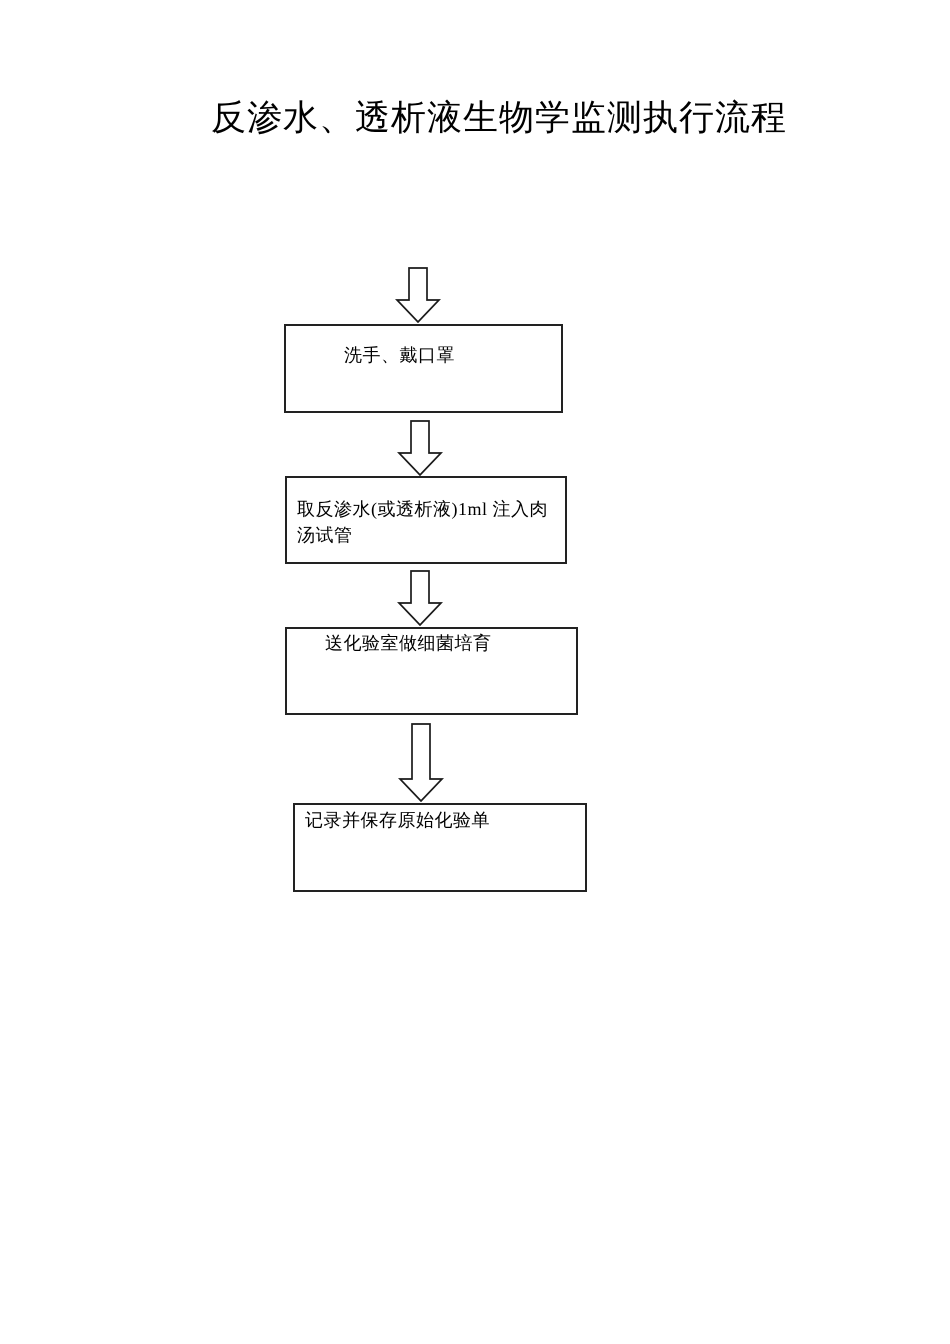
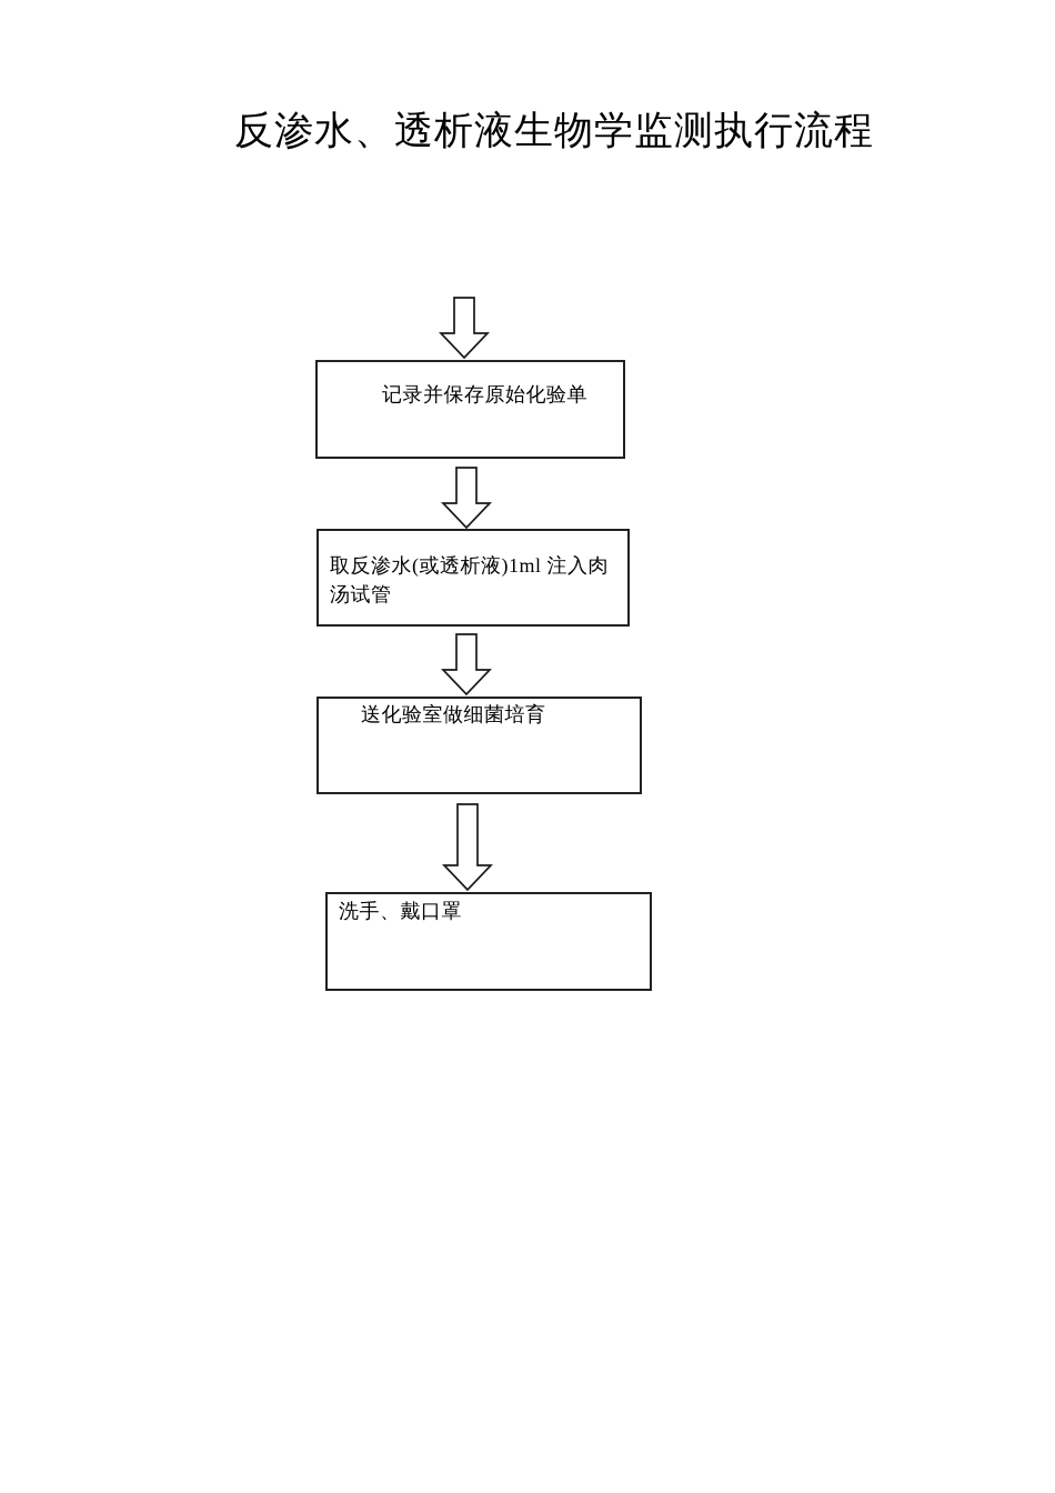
  反渗水、透析液生物学监测执行流程
- 洗手、戴口罩
+ 记录并保存原始化验单
  取反渗水(或透析液)1ml 注入肉汤试管
  送化验室做细菌培育
- 记录并保存原始化验单
+ 洗手、戴口罩
